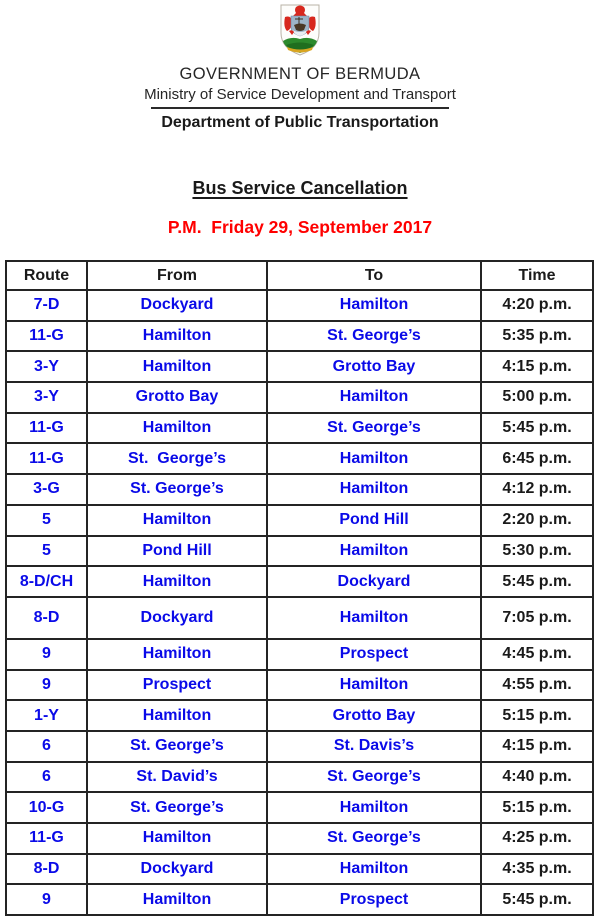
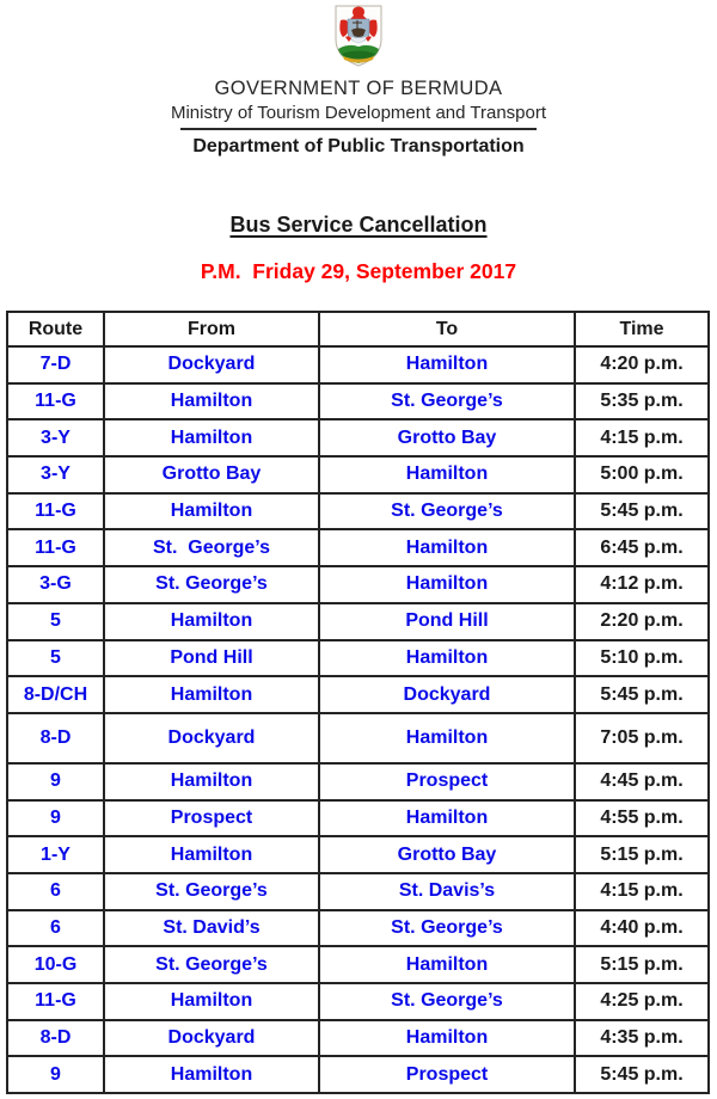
  GOVERNMENT OF BERMUDA
- Ministry of Service Development and Transport
+ Ministry of Tourism Development and Transport
  Department of Public Transportation
  Bus Service Cancellation
  P.M. Friday 29, September 2017
  Route	From	To	Time
  7-D	Dockyard	Hamilton	4:20 p.m.
  11-G	Hamilton	St. George’s	5:35 p.m.
  3-Y	Hamilton	Grotto Bay	4:15 p.m.
  3-Y	Grotto Bay	Hamilton	5:00 p.m.
  11-G	Hamilton	St. George’s	5:45 p.m.
  11-G	St. George’s	Hamilton	6:45 p.m.
  3-G	St. George’s	Hamilton	4:12 p.m.
  5	Hamilton	Pond Hill	2:20 p.m.
- 5	Pond Hill	Hamilton	5:30 p.m.
+ 5	Pond Hill	Hamilton	5:10 p.m.
  8-D/CH	Hamilton	Dockyard	5:45 p.m.
  8-D	Dockyard	Hamilton	7:05 p.m.
  9	Hamilton	Prospect	4:45 p.m.
  9	Prospect	Hamilton	4:55 p.m.
  1-Y	Hamilton	Grotto Bay	5:15 p.m.
  6	St. George’s	St. Davis’s	4:15 p.m.
  6	St. David’s	St. George’s	4:40 p.m.
  10-G	St. George’s	Hamilton	5:15 p.m.
  11-G	Hamilton	St. George’s	4:25 p.m.
  8-D	Dockyard	Hamilton	4:35 p.m.
  9	Hamilton	Prospect	5:45 p.m.
